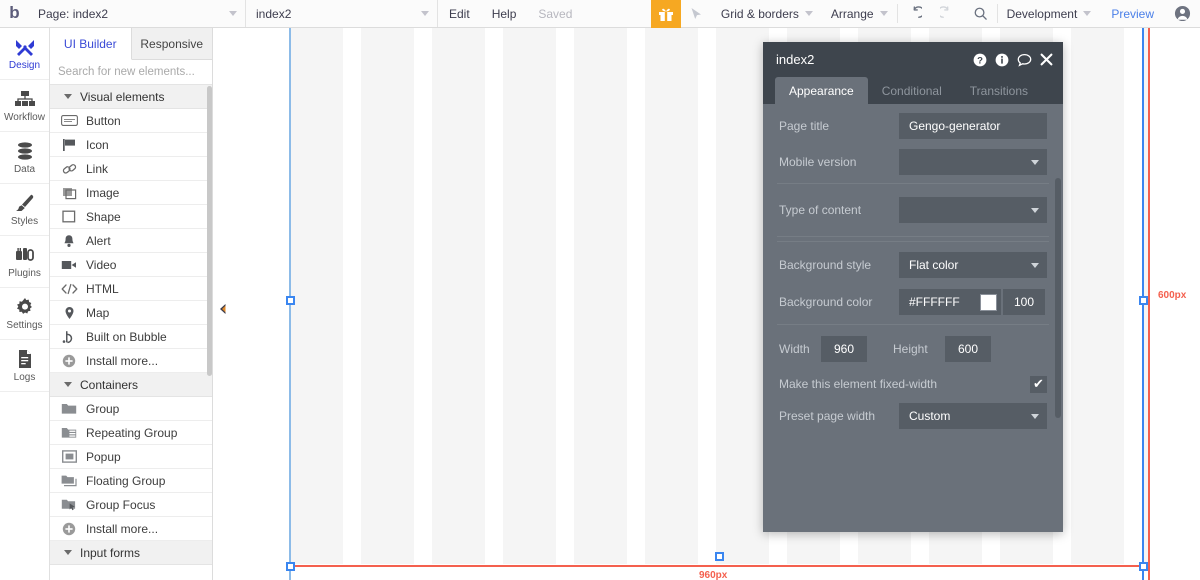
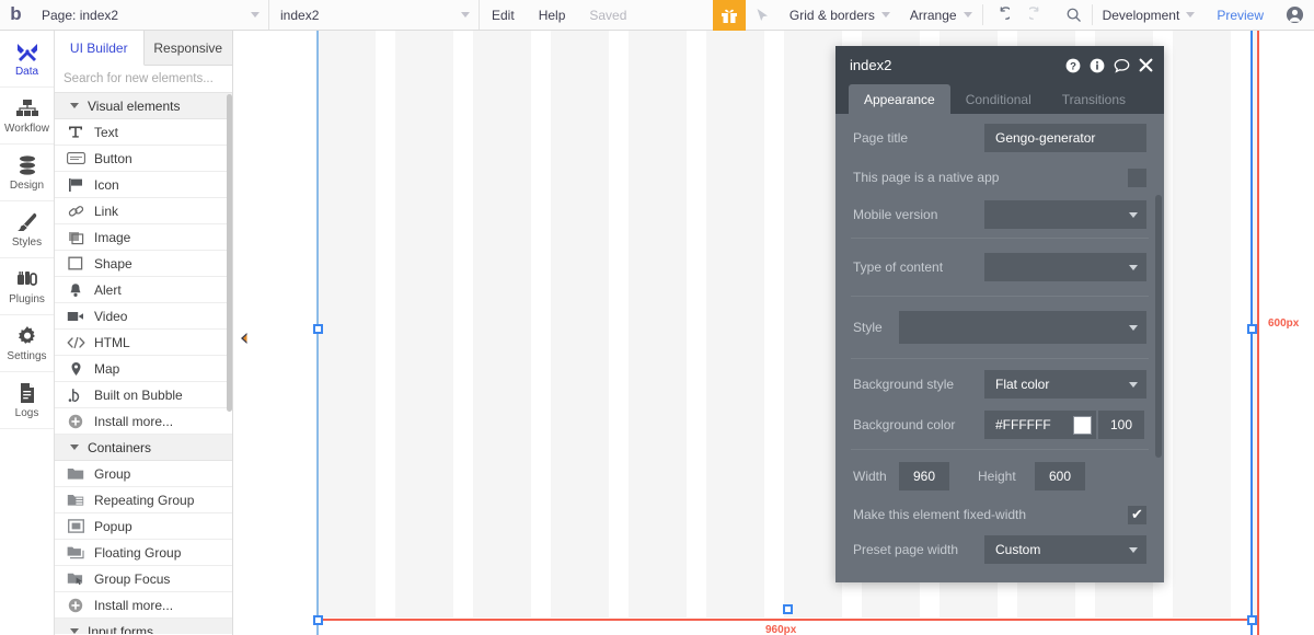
  b
  Page: index2
  index2
  Edit
  Help
  Saved
  Grid & borders
  Arrange
  Development
  Preview
- Design
+ Data
  Workflow
- Data
+ Design
  Styles
  Plugins
  Settings
  Logs
  UI Builder
  Responsive
  Search for new elements...
  Visual elements
+ Text
  Button
  Icon
  Link
  Image
  Shape
  Alert
  Video
  HTML
  Map
  Built on Bubble
  Install more...
  Containers
  Group
  Repeating Group
  Popup
  Floating Group
  Group Focus
  Install more...
  Input forms
  600px
  960px
  index2
  ?
  Appearance
  Conditional
  Transitions
  Page title
  Gengo-generator
+ This page is a native app
  Mobile version
  Type of content
+ Style
  Background style
  Flat color
  Background color
  #FFFFFF
  100
  Width
  960
  Height
  600
  Make this element fixed-width
  ✔
  Preset page width
  Custom
